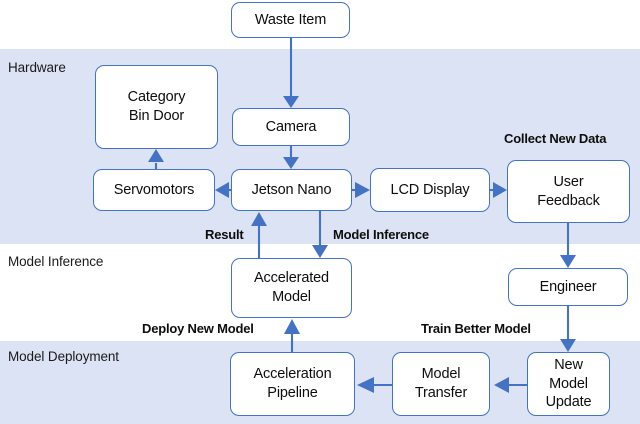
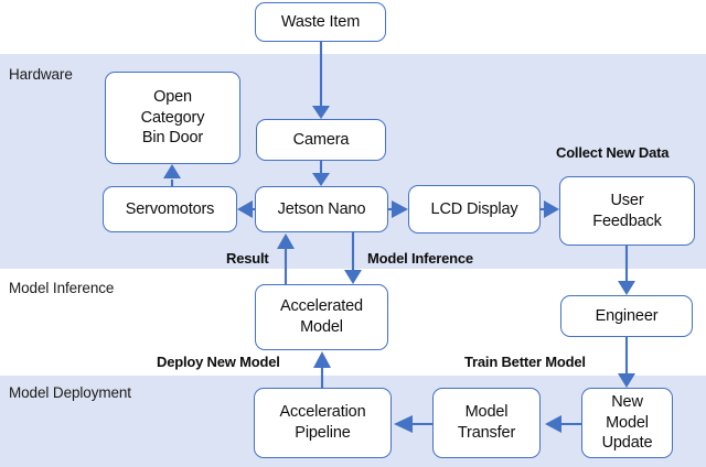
  Hardware
  Model Inference
  Model Deployment
  Waste Item
+ Open
  Category
  Bin Door
  Camera
  Servomotors
  Jetson Nano
  LCD Display
  User
  Feedback
  Accelerated
  Model
  Engineer
  Acceleration
  Pipeline
  Model
  Transfer
  New
  Model
  Update
  Collect New Data
  Result
  Model Inference
  Deploy New Model
  Train Better Model
